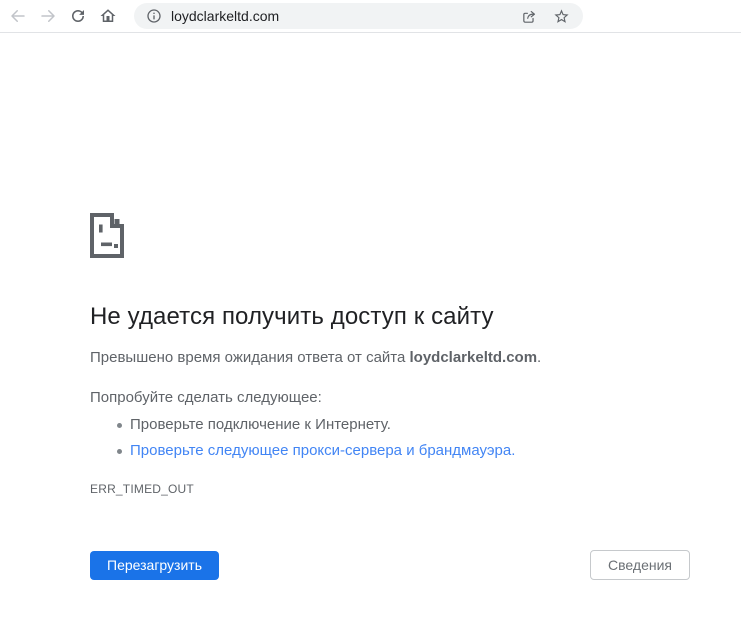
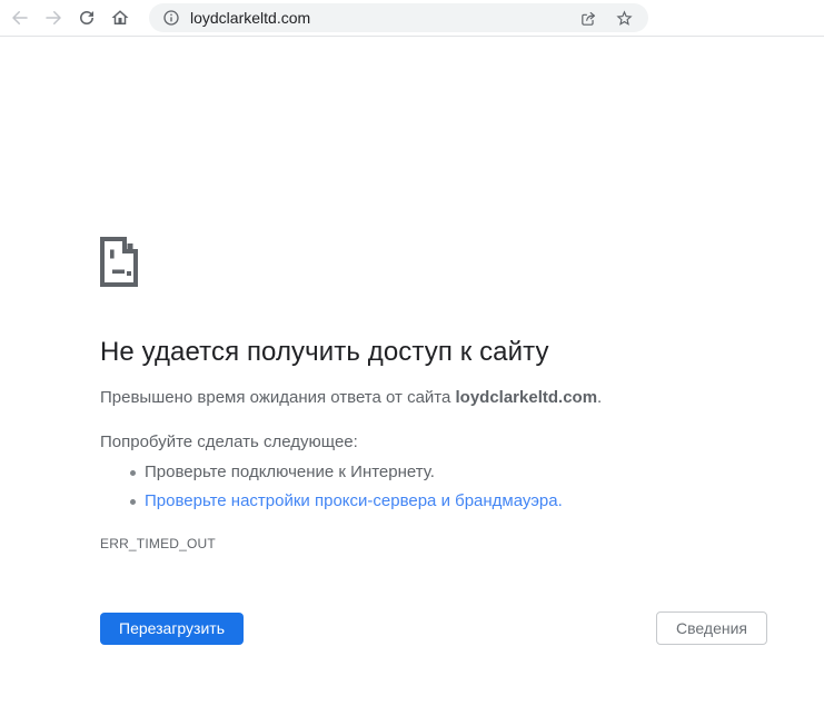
  loydclarkeltd.com
  Не удается получить доступ к сайту
  Превышено время ожидания ответа от сайта loydclarkeltd.com.
  Попробуйте сделать следующее:
  Проверьте подключение к Интернету.
- Проверьте следующее прокси-сервера и брандмауэра.
+ Проверьте настройки прокси-сервера и брандмауэра.
  ERR_TIMED_OUT
  Перезагрузить
  Сведения
